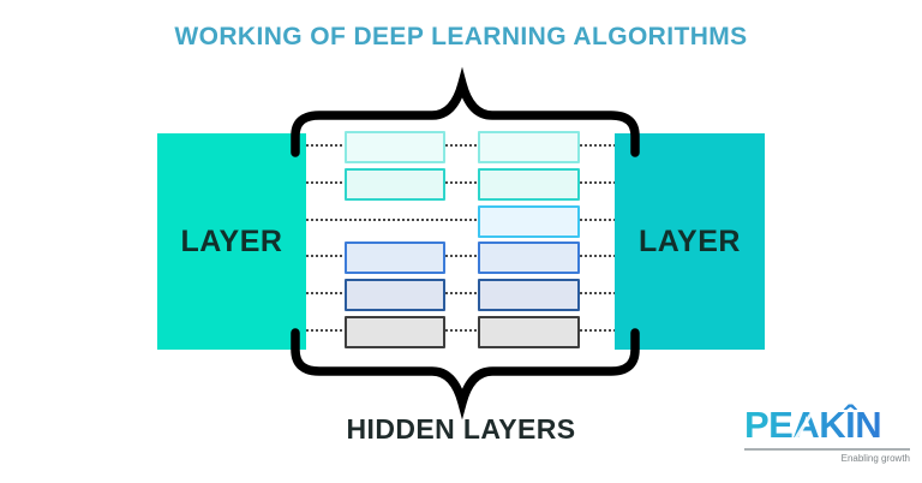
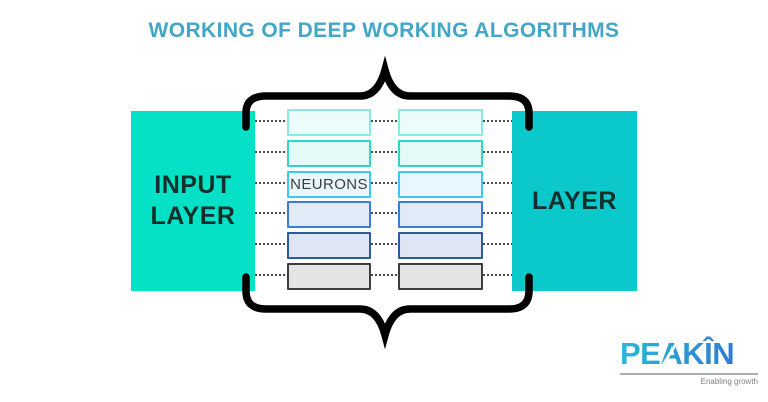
- WORKING OF DEEP LEARNING ALGORITHMS
+ WORKING OF DEEP WORKING ALGORITHMS
+ NEURONS
+ INPUT
  LAYER
  LAYER
- HIDDEN LAYERS
  PEKÎN
  Enabling growth
